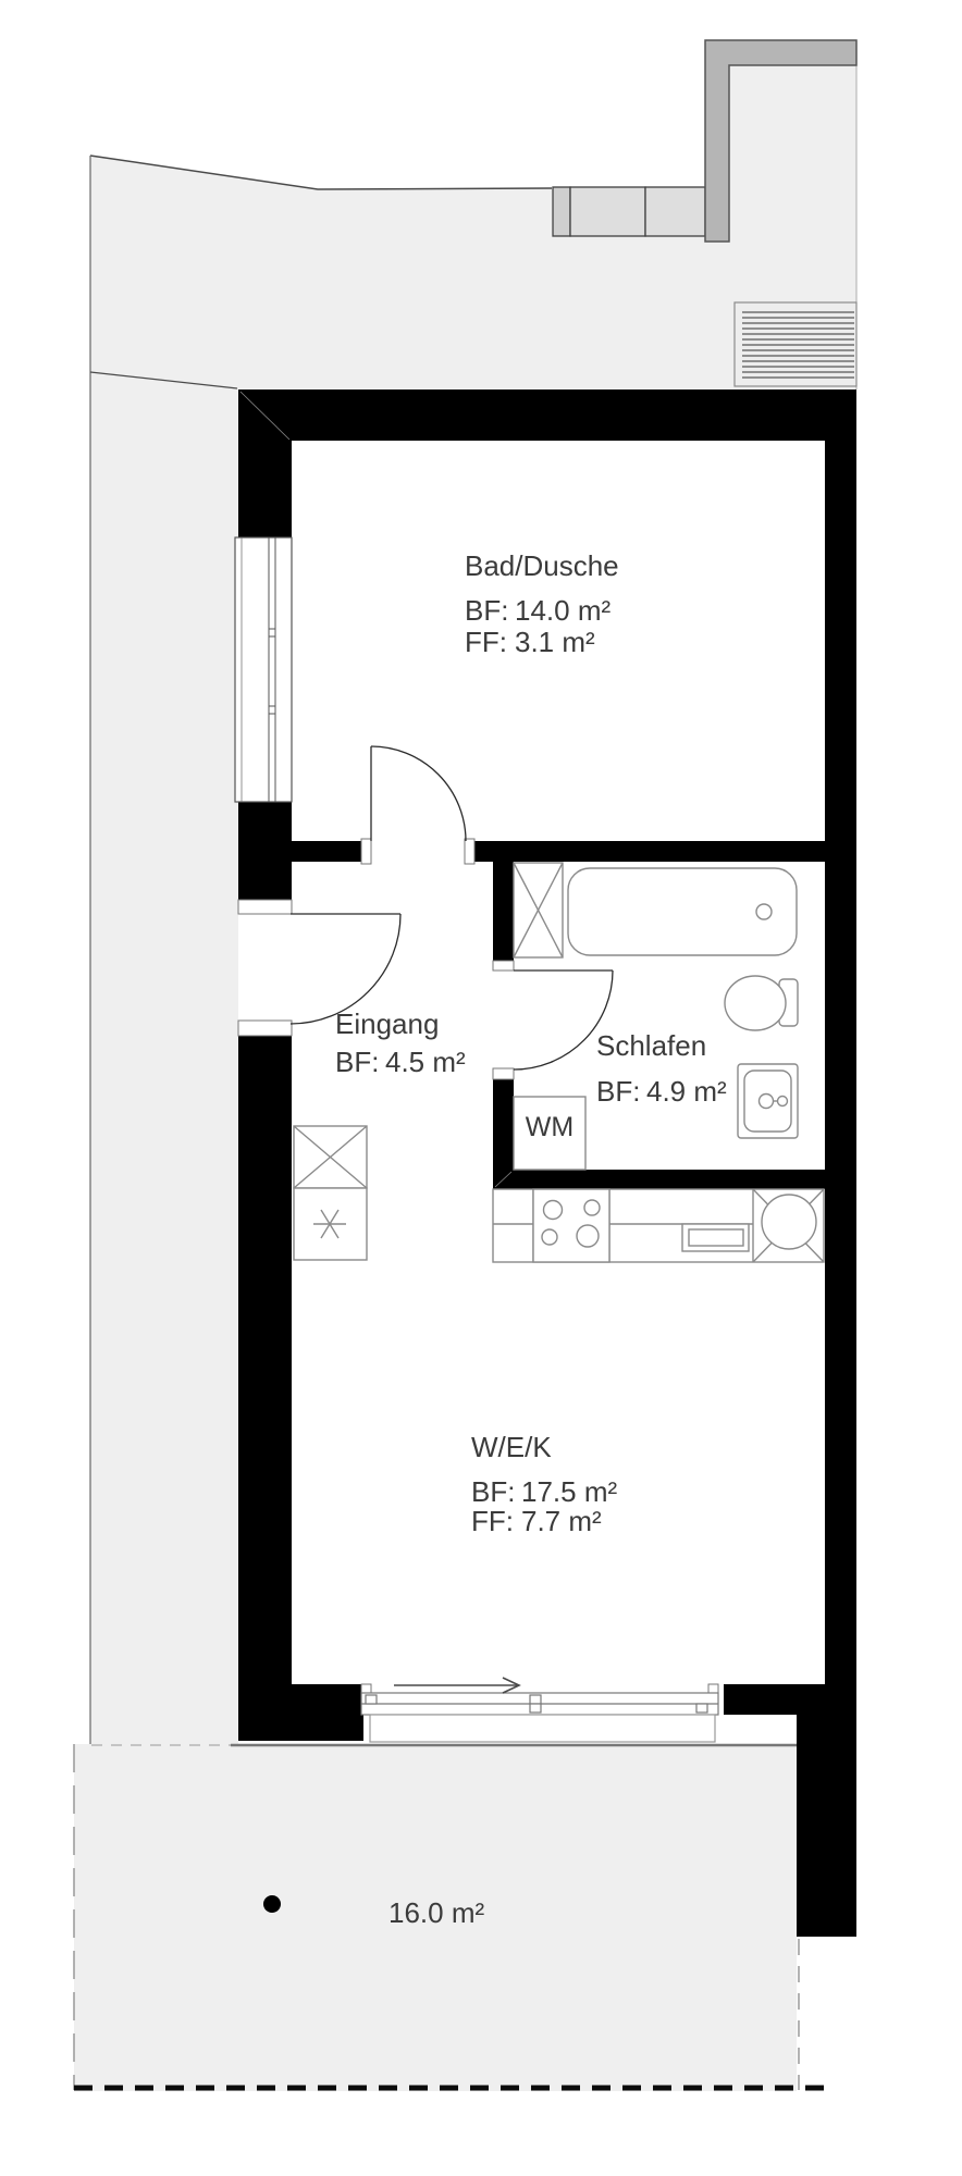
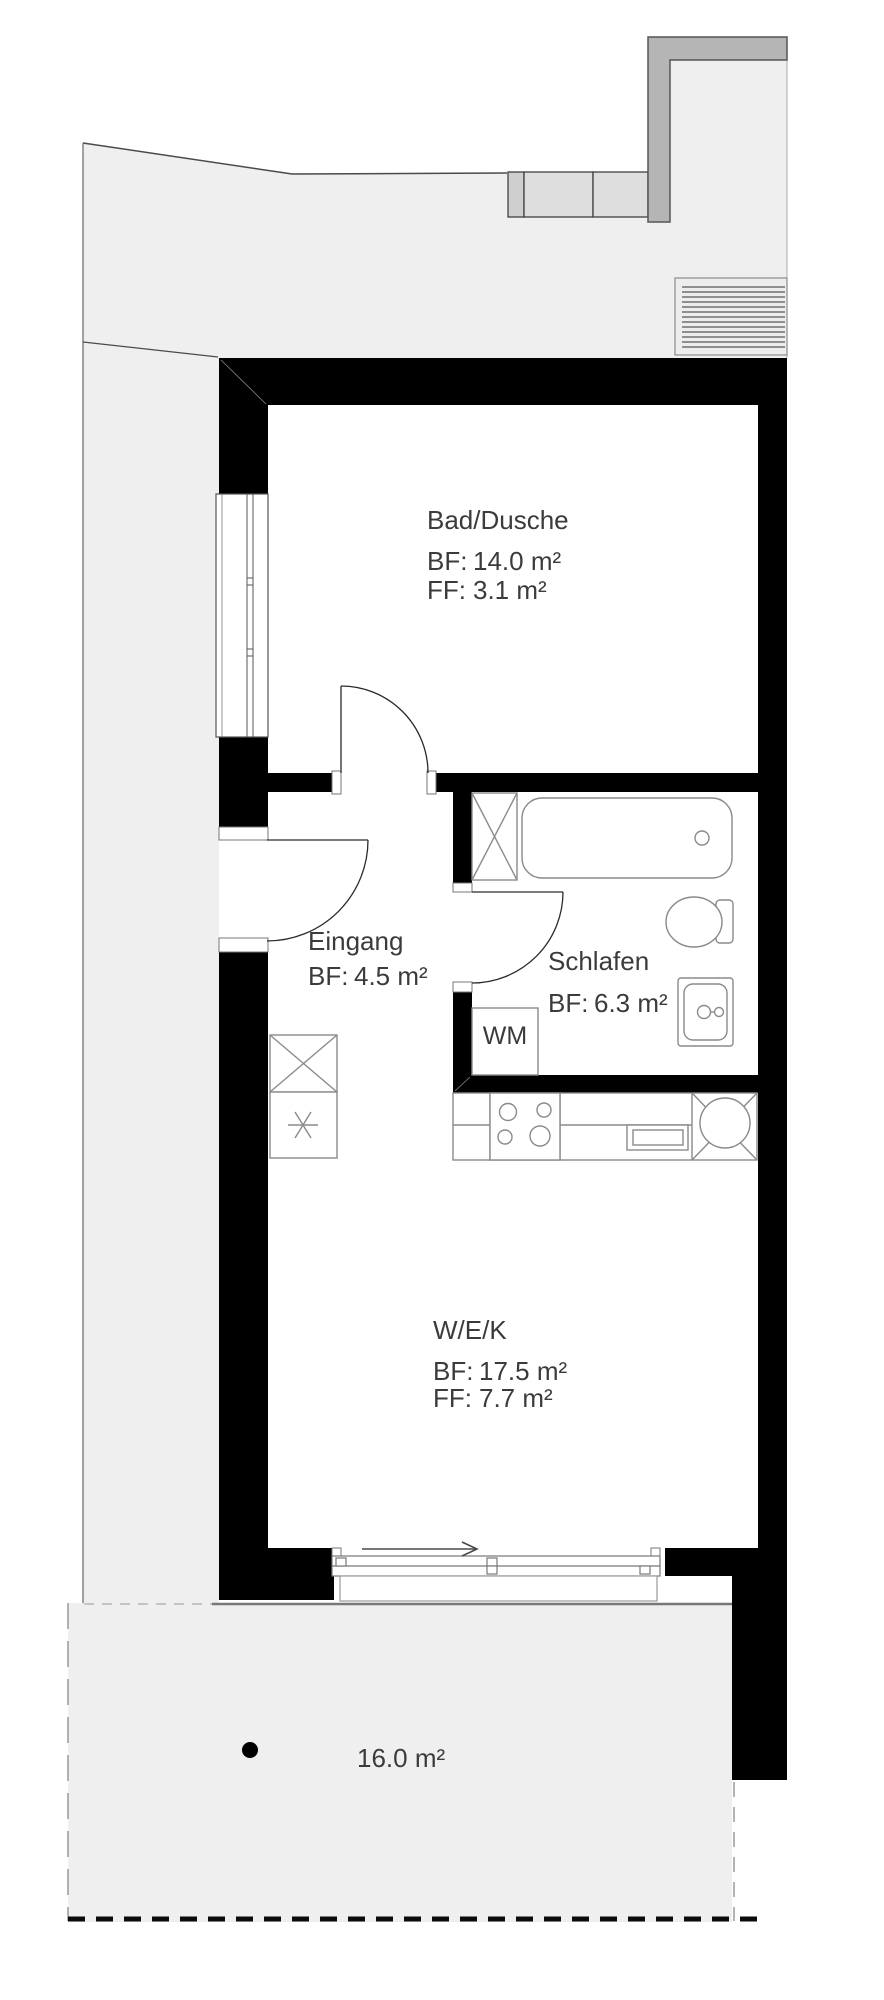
  Bad/Dusche
  BF: 14.0 m²
  FF: 3.1 m²
  Eingang
  BF: 4.5 m²
  Schlafen
- BF: 4.9 m²
+ BF: 6.3 m²
  WM
  W/E/K
  BF: 17.5 m²
  FF: 7.7 m²
  16.0 m²
